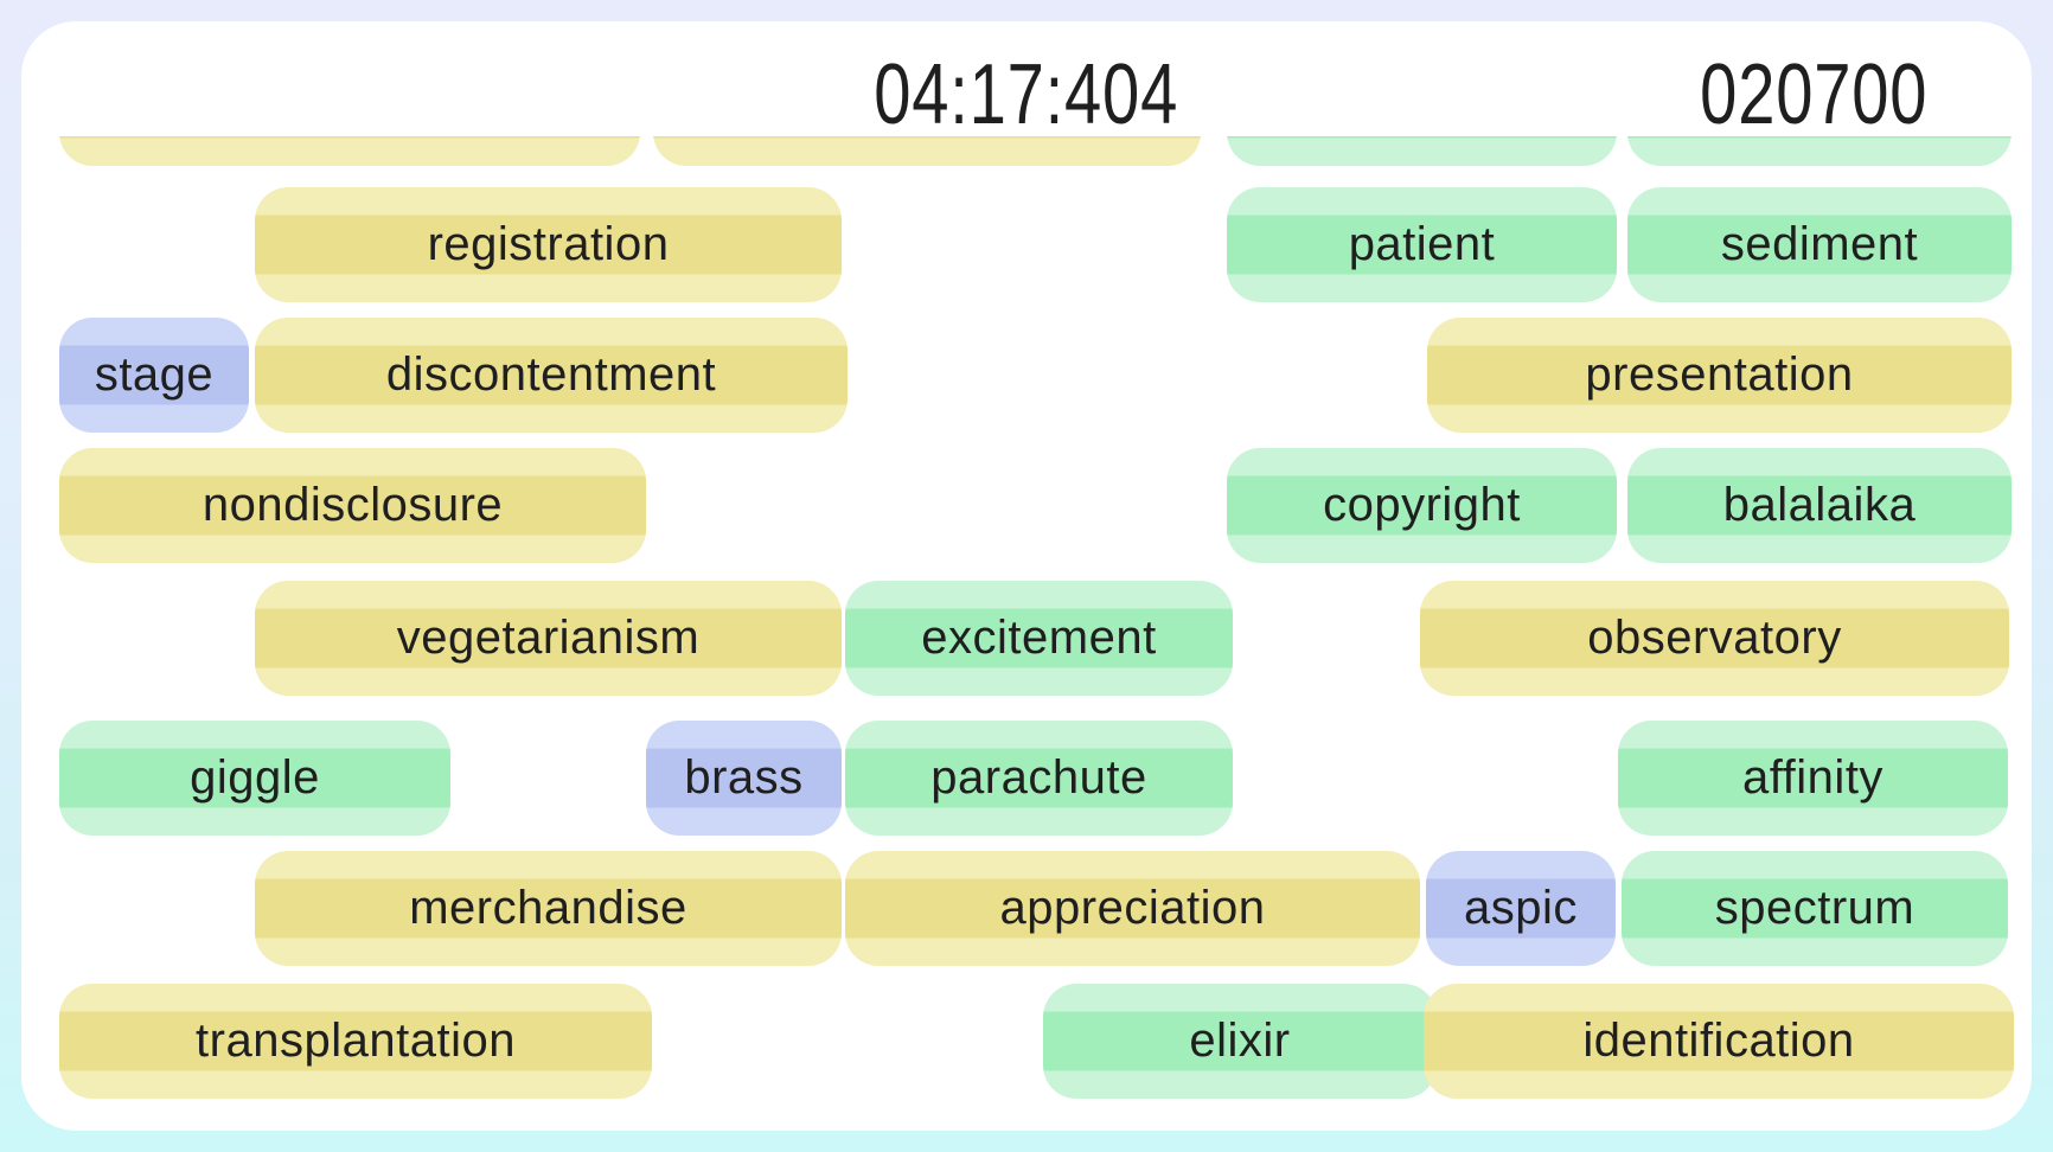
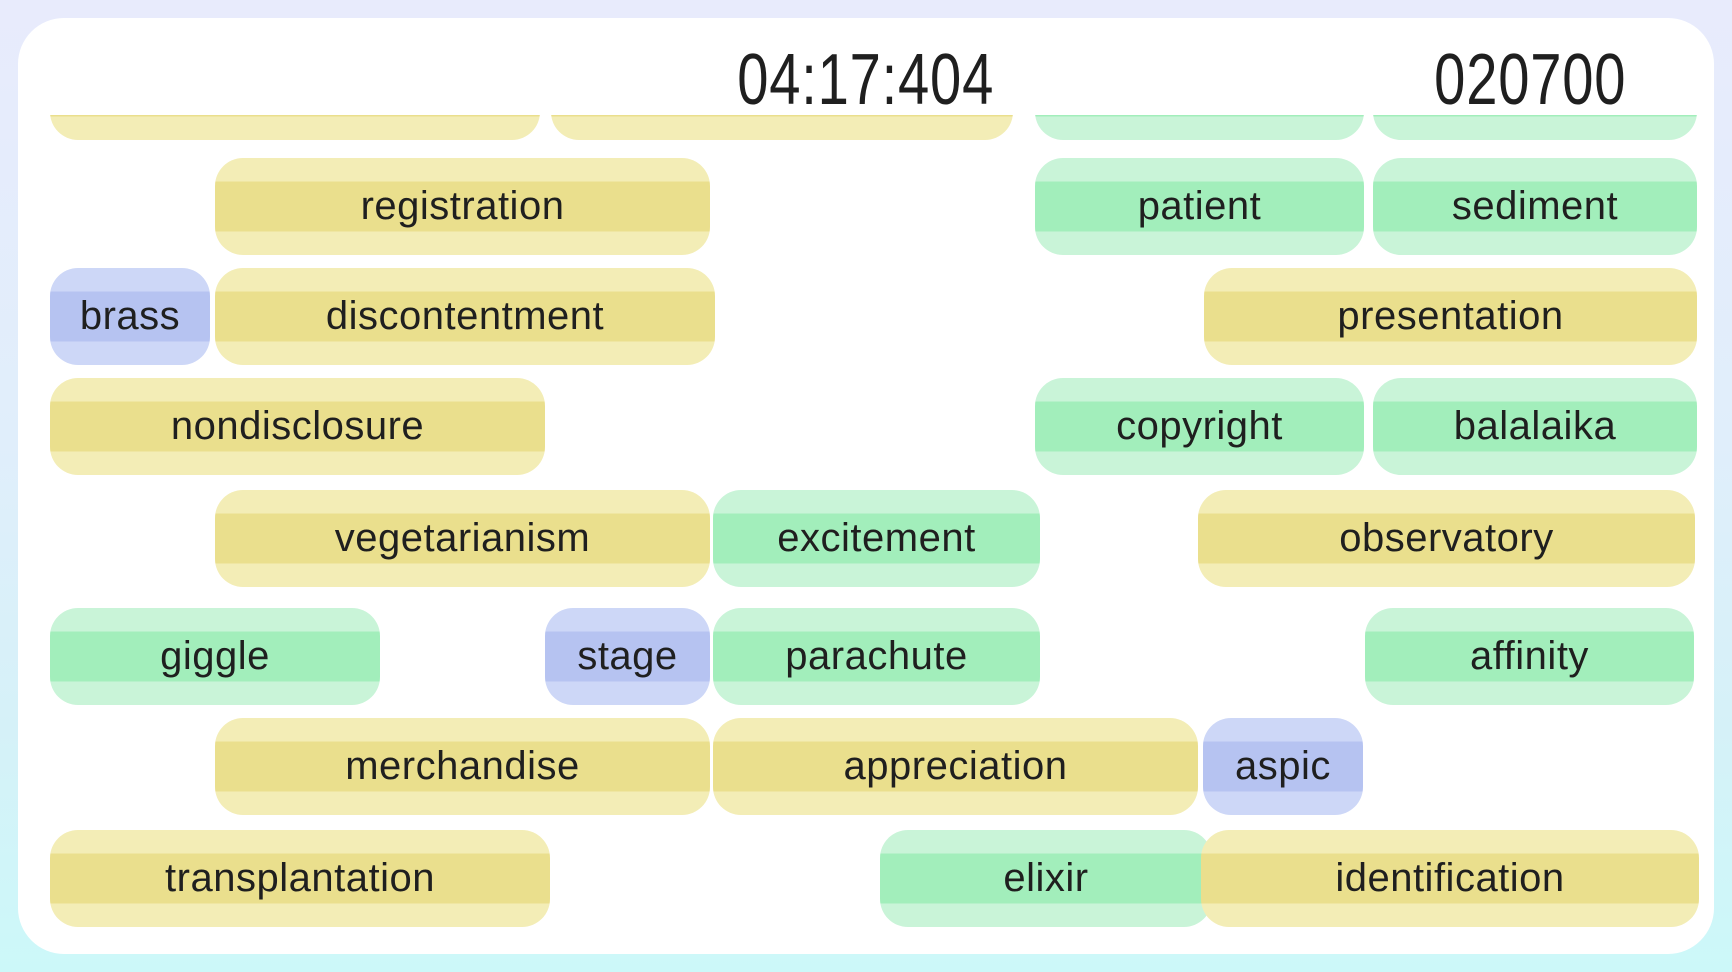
  04:17:404
  020700
  registration
  patient
  sediment
- stage
+ brass
  discontentment
  presentation
  nondisclosure
  copyright
  balalaika
  vegetarianism
  excitement
  observatory
  giggle
- brass
+ stage
  parachute
  affinity
  merchandise
  appreciation
  aspic
- spectrum
  transplantation
  elixir
  identification
